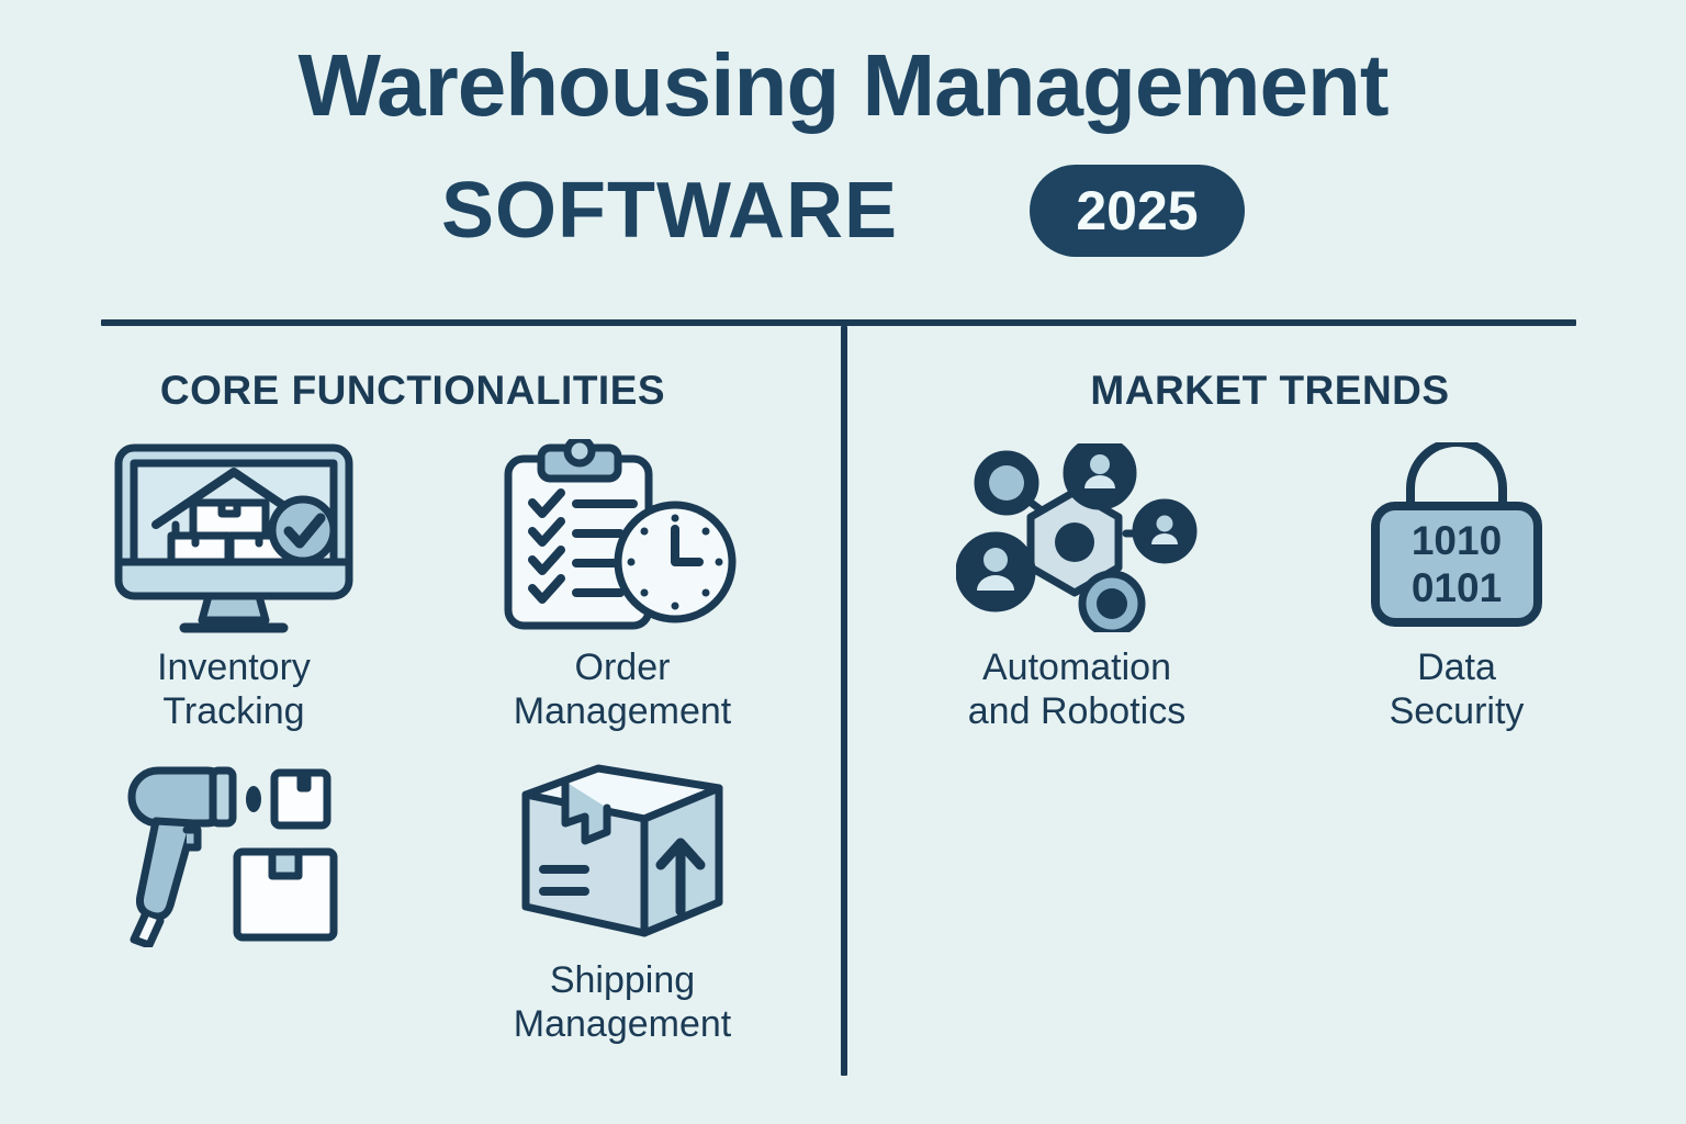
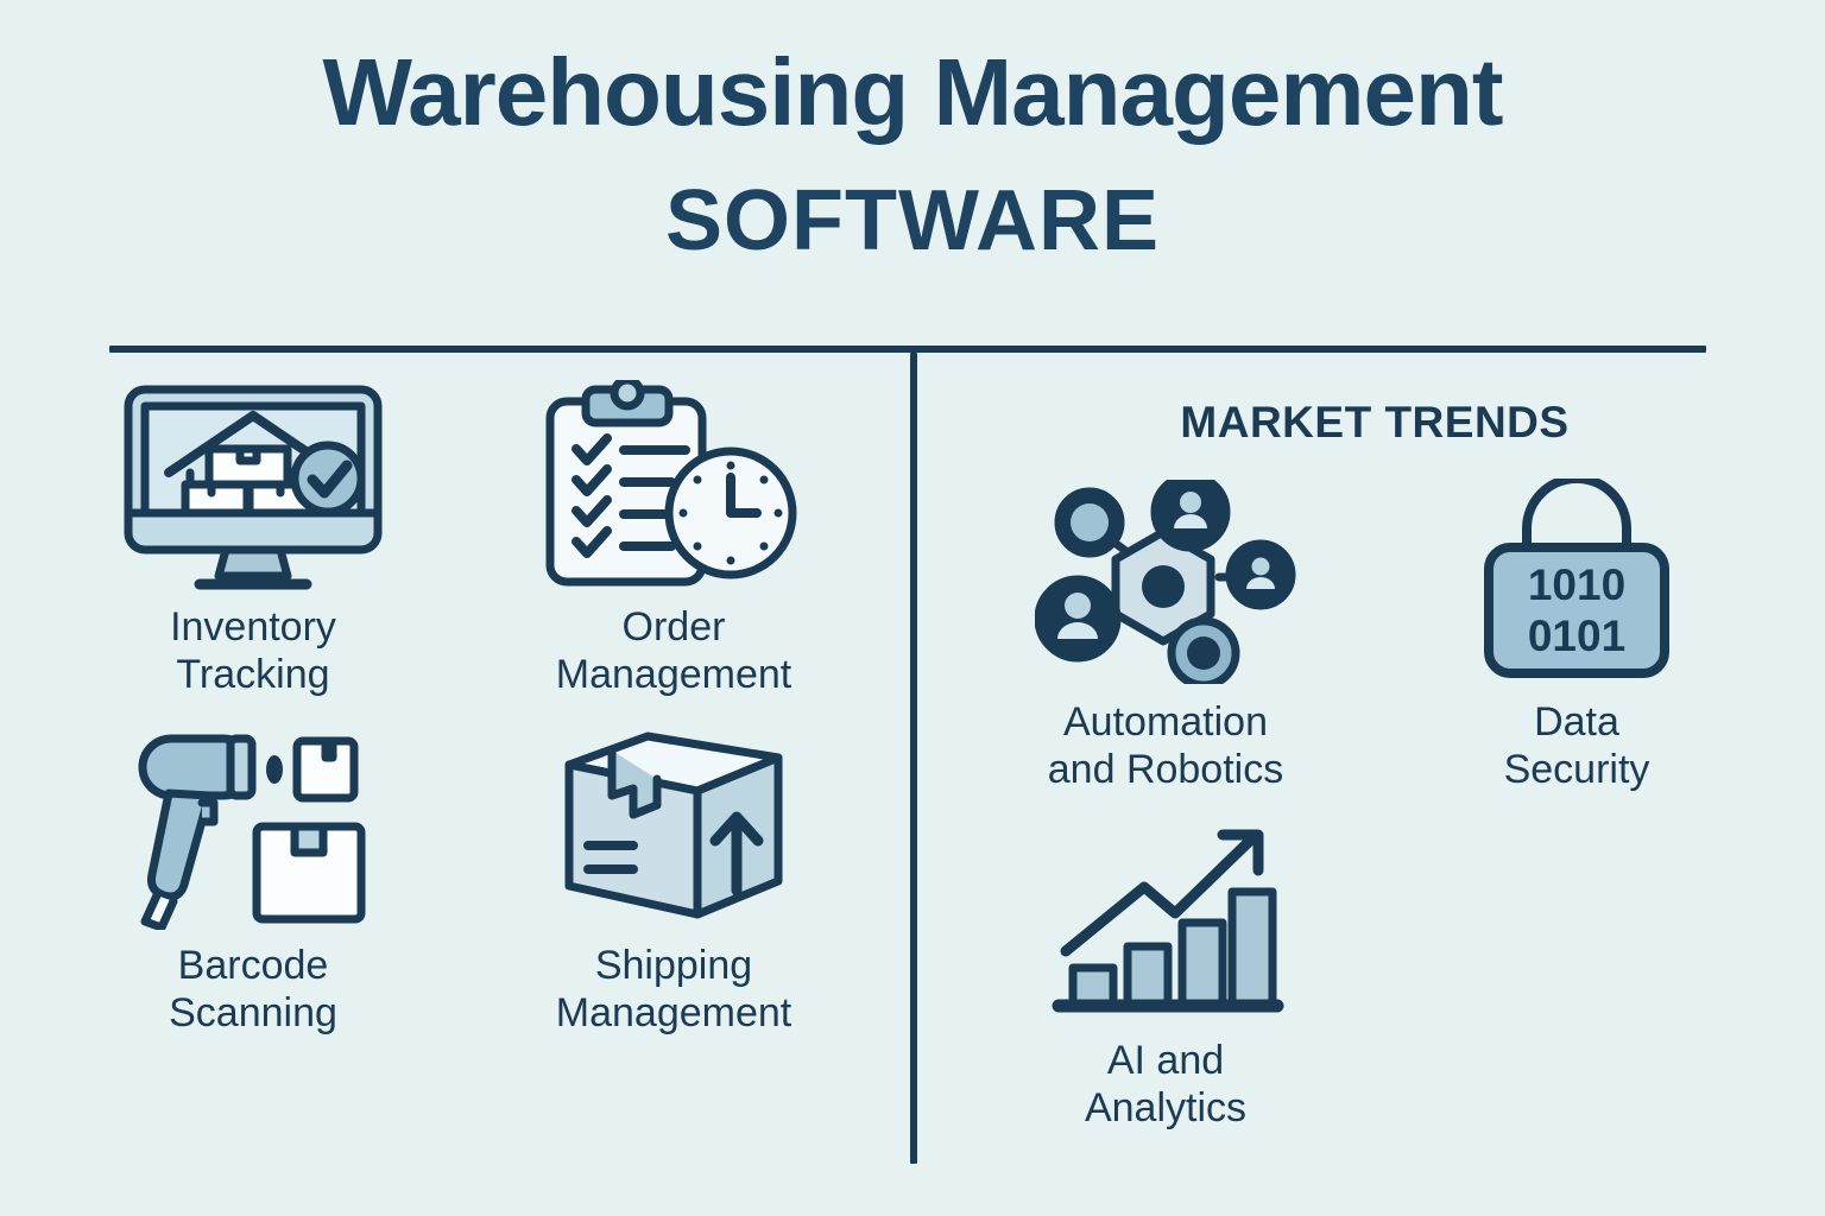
  Warehousing Management
  SOFTWARE
- 2025
- CORE FUNCTIONALITIES
  Inventory
  Tracking
  Order
  Management
+ Barcode
+ Scanning
  Shipping
  Management
  MARKET TRENDS
  Automation
  and Robotics
  1010
  0101
  Data
  Security
+ AI and
+ Analytics
